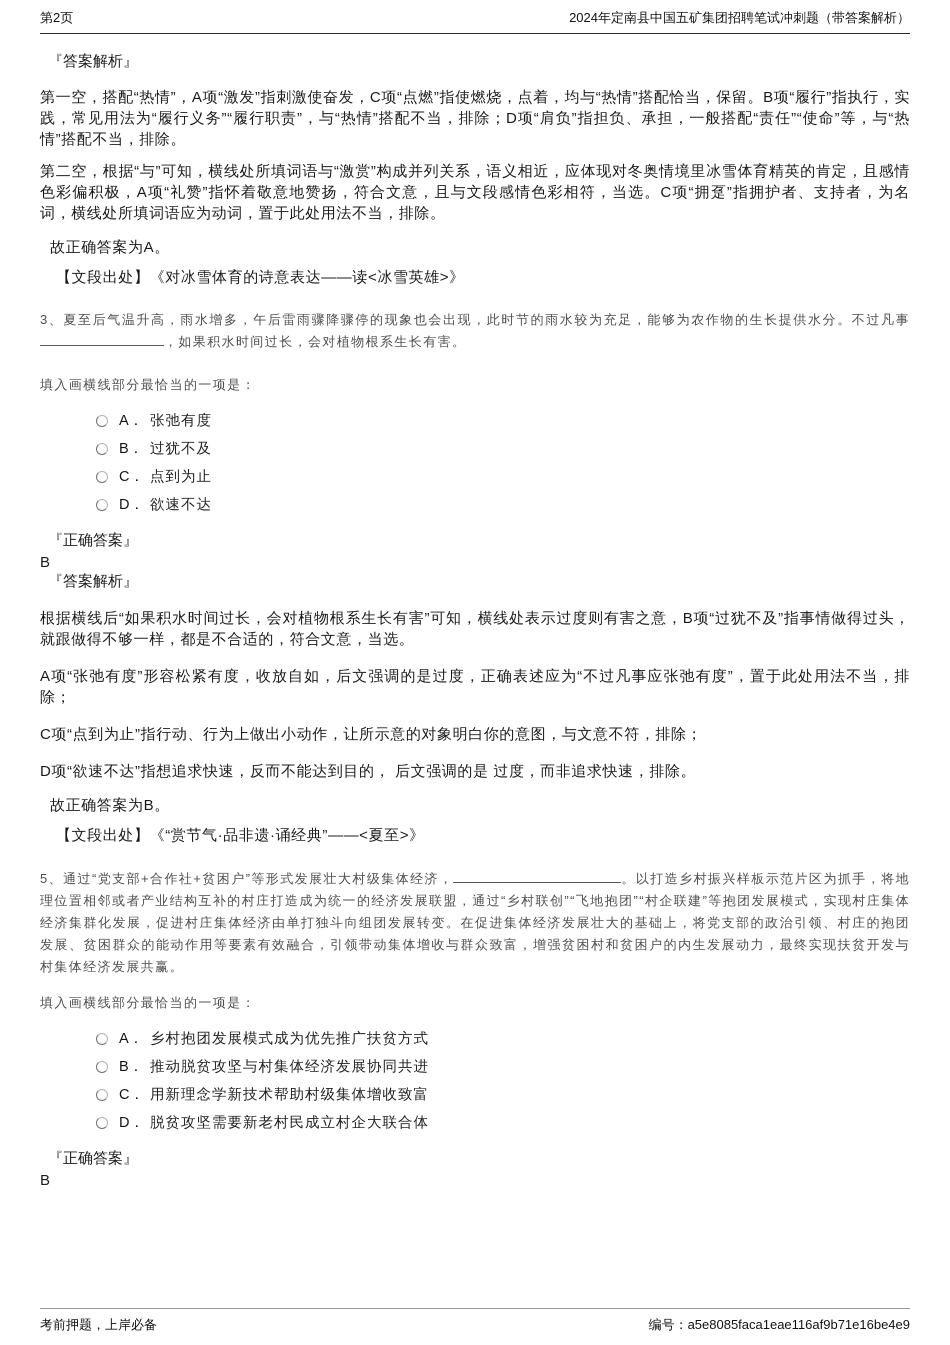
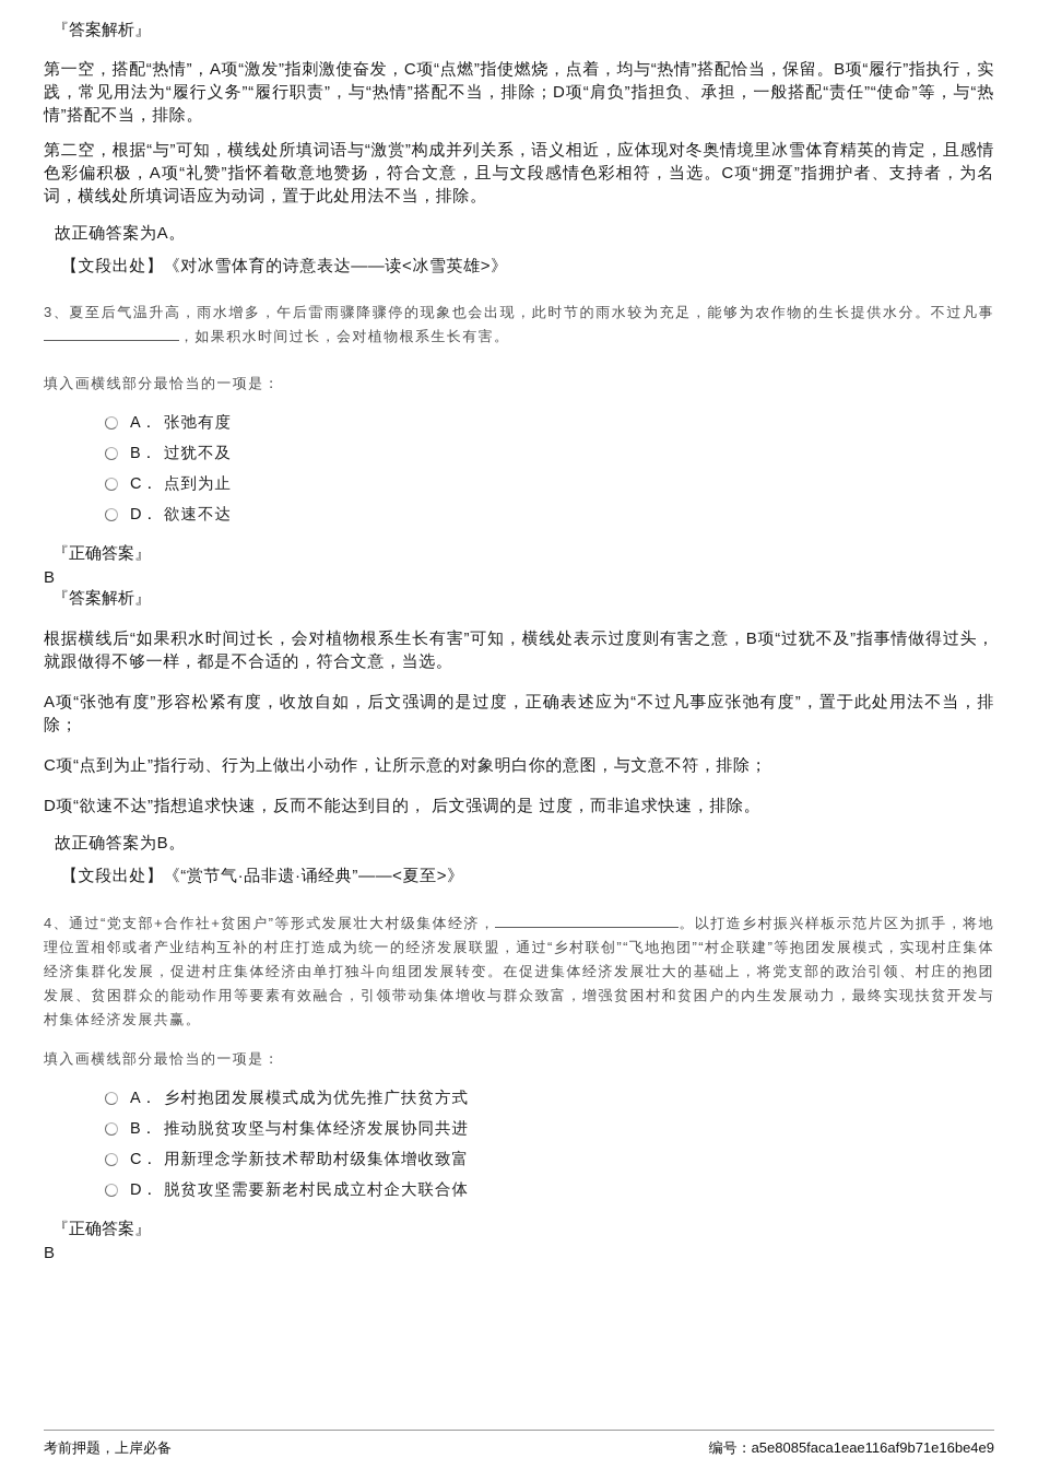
- 第2页
- 2024年定南县中国五矿集团招聘笔试冲刺题（带答案解析）
  『答案解析』
  第一空，搭配“热情”，A项“激发”指刺激使奋发，C项“点燃”指使燃烧，点着，均与“热情”搭配恰当，保留。B项“履行”指执行，实践，常见用法为“履行义务”“履行职责”，与“热情”搭配不当，排除；D项“肩负”指担负、承担，一般搭配“责任”“使命”等，与“热情”搭配不当，排除。
  第二空，根据“与”可知，横线处所填词语与“激赏”构成并列关系，语义相近，应体现对冬奥情境里冰雪体育精英的肯定，且感情色彩偏积极，A项“礼赞”指怀着敬意地赞扬，符合文意，且与文段感情色彩相符，当选。C项“拥趸”指拥护者、支持者，为名词，横线处所填词语应为动词，置于此处用法不当，排除。
  故正确答案为A。
  【文段出处】《对冰雪体育的诗意表达——读<冰雪英雄>》
  3、夏至后气温升高，雨水增多，午后雷雨骤降骤停的现象也会出现，此时节的雨水较为充足，能够为农作物的生长提供水分。不过凡事，如果积水时间过长，会对植物根系生长有害。
  填入画横线部分最恰当的一项是：
  A．
  张弛有度
  B．
  过犹不及
  C．
  点到为止
  D．
  欲速不达
  『正确答案』
  B
  『答案解析』
  根据横线后“如果积水时间过长，会对植物根系生长有害”可知，横线处表示过度则有害之意，B项“过犹不及”指事情做得过头，就跟做得不够一样，都是不合适的，符合文意，当选。
  A项“张弛有度”形容松紧有度，收放自如，后文强调的是过度，正确表述应为“不过凡事应张弛有度”，置于此处用法不当，排除；
  C项“点到为止”指行动、行为上做出小动作，让所示意的对象明白你的意图，与文意不符，排除；
  D项“欲速不达”指想追求快速，反而不能达到目的， 后文强调的是 过度，而非追求快速，排除。
  故正确答案为B。
  【文段出处】《“赏节气·品非遗·诵经典”——<夏至>》
- 5、通过“党支部+合作社+贫困户”等形式发展壮大村级集体经济， 。以打造乡村振兴样板示范片区为抓手，将地理位置相邻或者产业结构互补的村庄打造成为统一的经济发展联盟，通过“乡村联创”“飞地抱团”“村企联建”等抱团发展模式，实现村庄集体经济集群化发展，促进村庄集体经济由单打独斗向组团发展转变。在促进集体经济发展壮大的基础上，将党支部的政治引领、村庄的抱团发展、贫困群众的能动作用等要素有效融合，引领带动集体增收与群众致富，增强贫困村和贫困户的内生发展动力，最终实现扶贫开发与村集体经济发展共赢。
+ 4、通过“党支部+合作社+贫困户”等形式发展壮大村级集体经济， 。以打造乡村振兴样板示范片区为抓手，将地理位置相邻或者产业结构互补的村庄打造成为统一的经济发展联盟，通过“乡村联创”“飞地抱团”“村企联建”等抱团发展模式，实现村庄集体经济集群化发展，促进村庄集体经济由单打独斗向组团发展转变。在促进集体经济发展壮大的基础上，将党支部的政治引领、村庄的抱团发展、贫困群众的能动作用等要素有效融合，引领带动集体增收与群众致富，增强贫困村和贫困户的内生发展动力，最终实现扶贫开发与村集体经济发展共赢。
  填入画横线部分最恰当的一项是：
  A．
  乡村抱团发展模式成为优先推广扶贫方式
  B．
  推动脱贫攻坚与村集体经济发展协同共进
  C．
  用新理念学新技术帮助村级集体增收致富
  D．
  脱贫攻坚需要新老村民成立村企大联合体
  『正确答案』
  B
  考前押题，上岸必备
  编号：a5e8085faca1eae116af9b71e16be4e9
